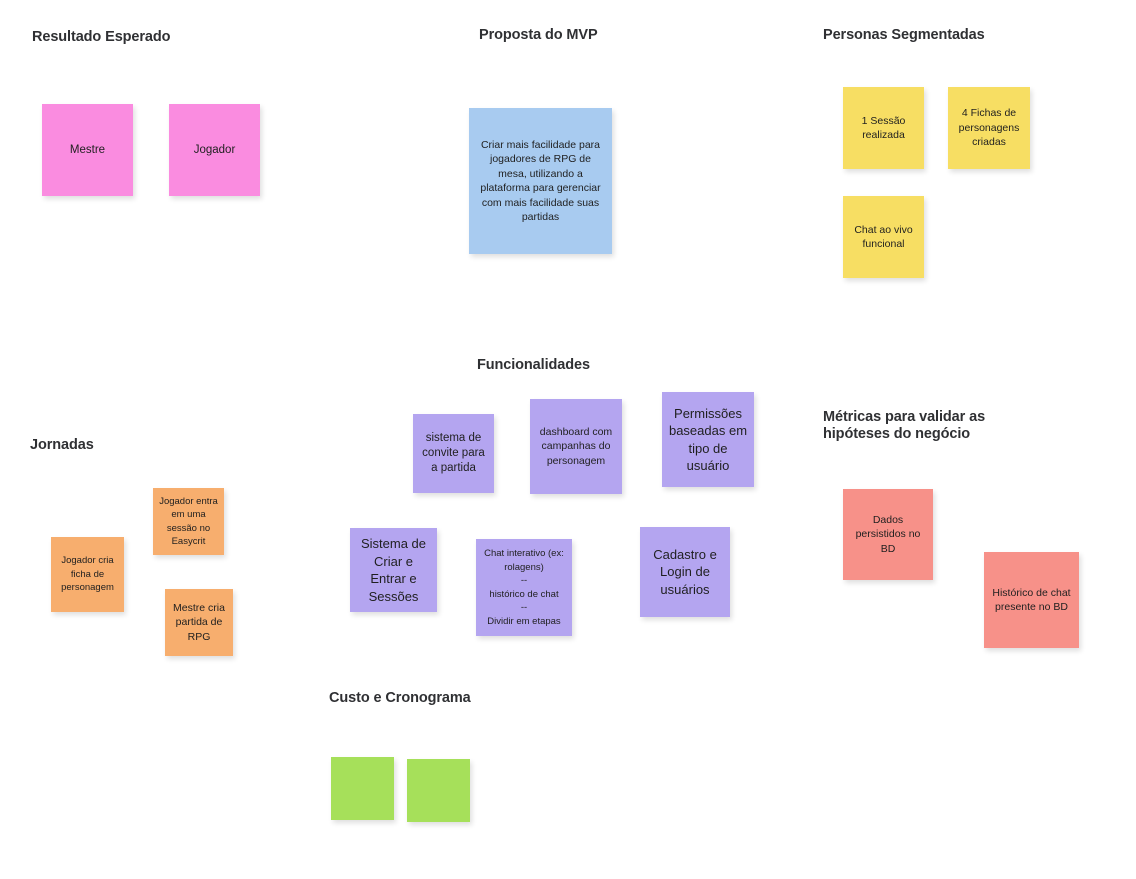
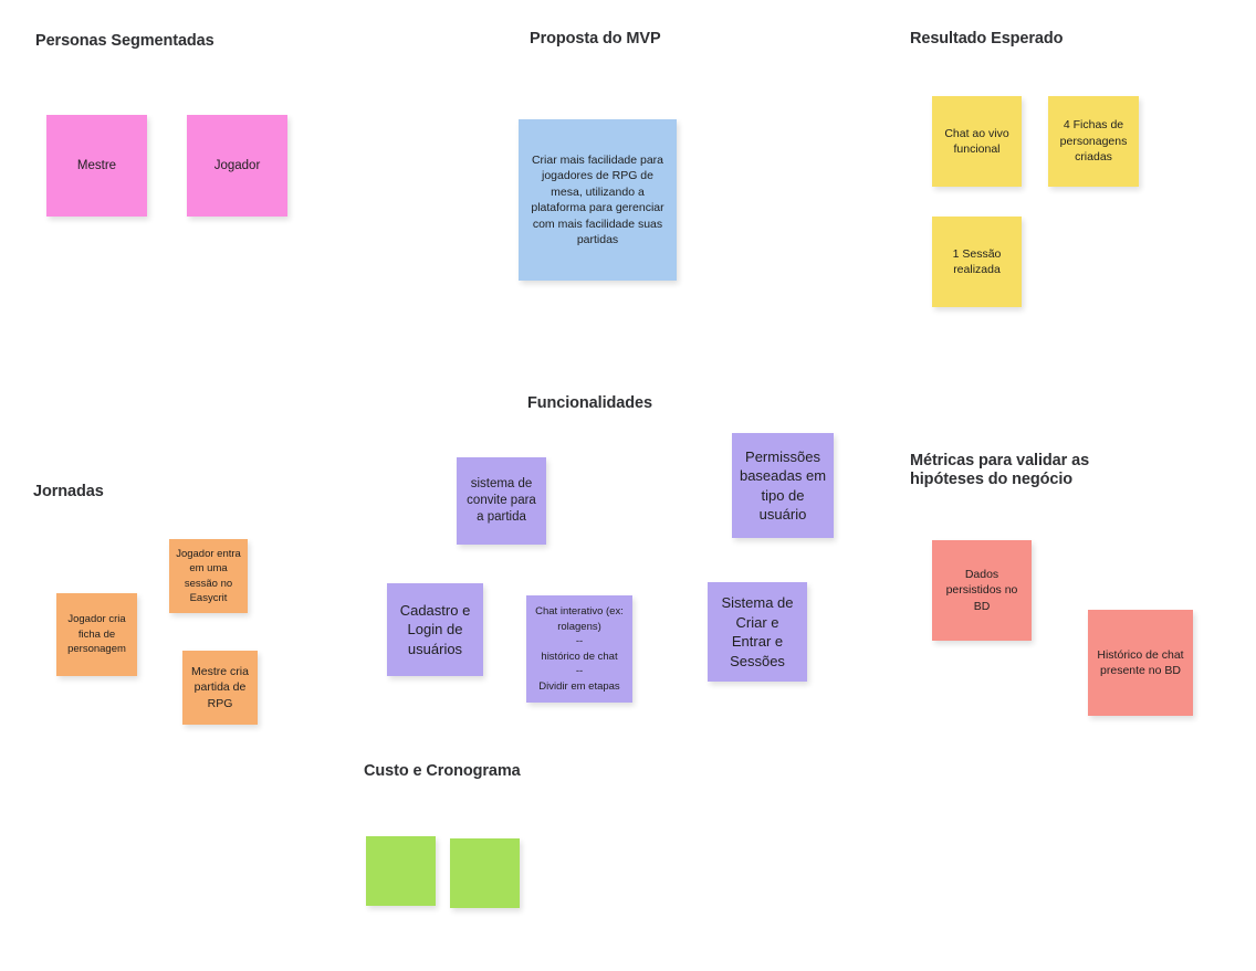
- Resultado Esperado
+ Personas Segmentadas
  Proposta do MVP
- Personas Segmentadas
+ Resultado Esperado
  Funcionalidades
  Jornadas
  Métricas para validar as
  hipóteses do negócio
  Custo e Cronograma
  Mestre
  Jogador
  Criar mais facilidade para jogadores de RPG de mesa, utilizando a plataforma para gerenciar com mais facilidade suas partidas
- 1 Sessão realizada
+ Chat ao vivo funcional
  4 Fichas de personagens criadas
- Chat ao vivo funcional
+ 1 Sessão realizada
  sistema de convite para a partida
- dashboard com campanhas do personagem
  Permissões baseadas em tipo de usuário
- Sistema de Criar e Entrar e Sessões
+ Cadastro e Login de usuários
  Chat interativo (ex: rolagens)
  --
  histórico de chat
  --
  Dividir em etapas
- Cadastro e Login de usuários
+ Sistema de Criar e Entrar e Sessões
  Jogador cria ficha de personagem
  Jogador entra em uma sessão no Easycrit
  Mestre cria partida de RPG
  Dados persistidos no BD
  Histórico de chat presente no BD
